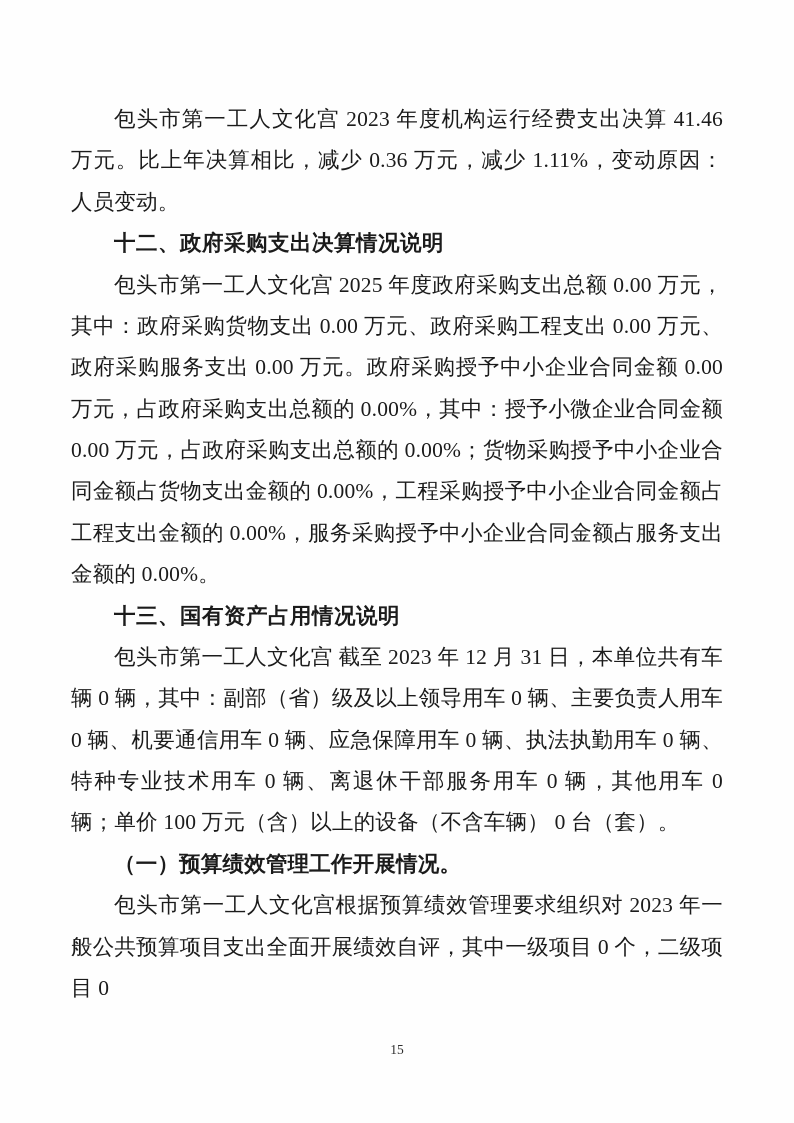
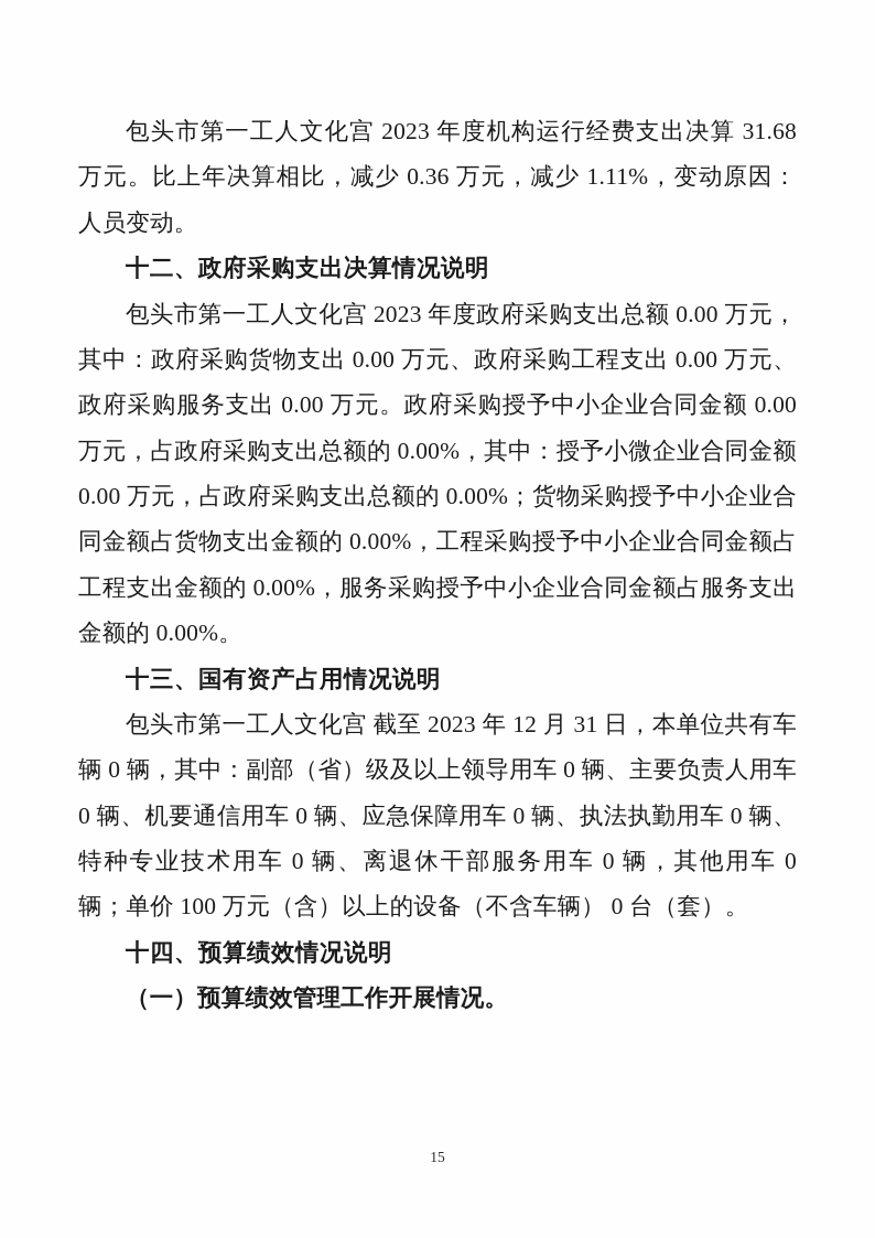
- 包头市第一工人文化宫 2023 年度机构运行经费支出决算 41.46 万元。比上年决算相比，减少 0.36 万元，减少 1.11%，变动原因：人员变动。
+ 包头市第一工人文化宫 2023 年度机构运行经费支出决算 31.68 万元。比上年决算相比，减少 0.36 万元，减少 1.11%，变动原因：人员变动。
  十二、政府采购支出决算情况说明
- 包头市第一工人文化宫 2025 年度政府采购支出总额 0.00 万元，其中：政府采购货物支出 0.00 万元、政府采购工程支出 0.00 万元、政府采购服务支出 0.00 万元。政府采购授予中小企业合同金额 0.00 万元，占政府采购支出总额的 0.00%，其中：授予小微企业合同金额 0.00 万元，占政府采购支出总额的 0.00%；货物采购授予中小企业合同金额占货物支出金额的 0.00%，工程采购授予中小企业合同金额占工程支出金额的 0.00%，服务采购授予中小企业合同金额占服务支出金额的 0.00%。
+ 包头市第一工人文化宫 2023 年度政府采购支出总额 0.00 万元，其中：政府采购货物支出 0.00 万元、政府采购工程支出 0.00 万元、政府采购服务支出 0.00 万元。政府采购授予中小企业合同金额 0.00 万元，占政府采购支出总额的 0.00%，其中：授予小微企业合同金额 0.00 万元，占政府采购支出总额的 0.00%；货物采购授予中小企业合同金额占货物支出金额的 0.00%，工程采购授予中小企业合同金额占工程支出金额的 0.00%，服务采购授予中小企业合同金额占服务支出金额的 0.00%。
  十三、国有资产占用情况说明
  包头市第一工人文化宫 截至 2023 年 12 月 31 日，本单位共有车辆 0 辆，其中：副部（省）级及以上领导用车 0 辆、主要负责人用车 0 辆、机要通信用车 0 辆、应急保障用车 0 辆、执法执勤用车 0 辆、特种专业技术用车 0 辆、离退休干部服务用车 0 辆，其他用车 0 辆；单价 100 万元（含）以上的设备（不含车辆） 0 台（套）。
+ 十四、预算绩效情况说明
  （一）预算绩效管理工作开展情况。
- 包头市第一工人文化宫根据预算绩效管理要求组织对 2023 年一般公共预算项目支出全面开展绩效自评，其中一级项目 0 个，二级项目 0
  15
